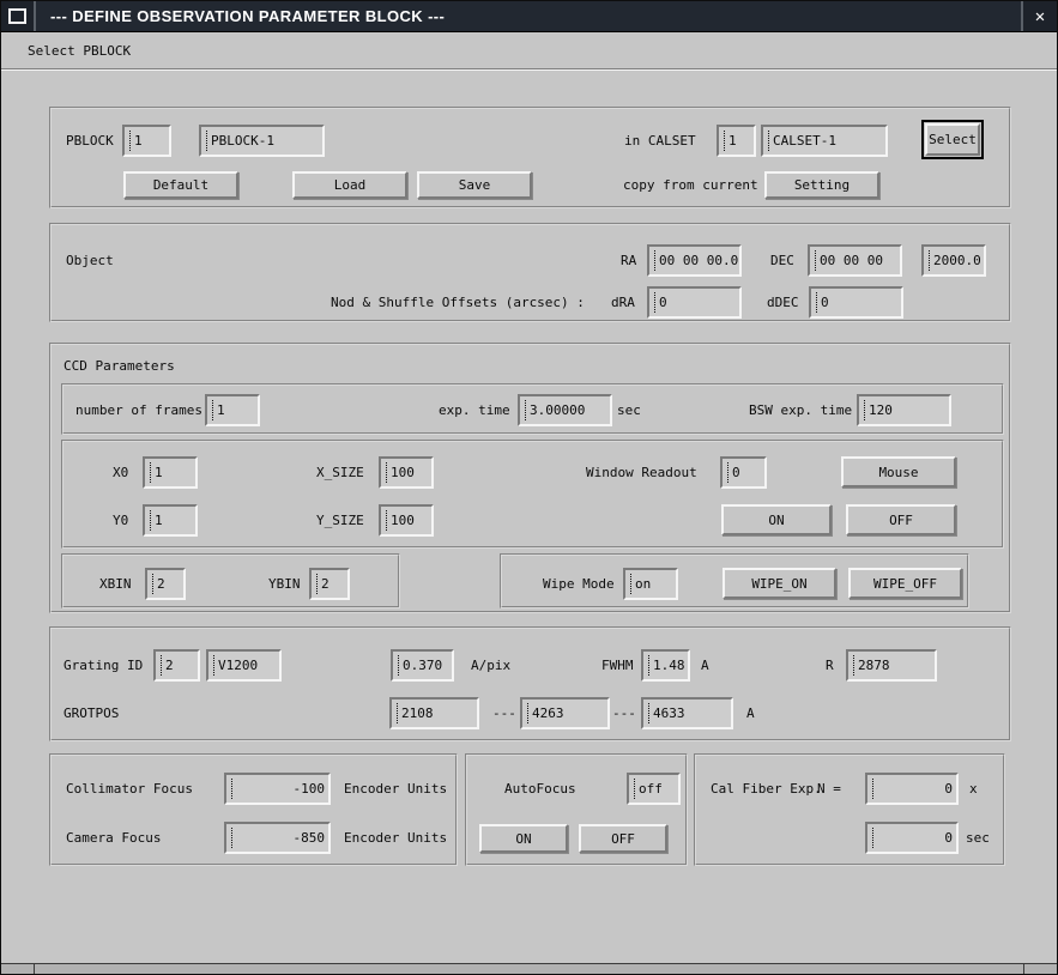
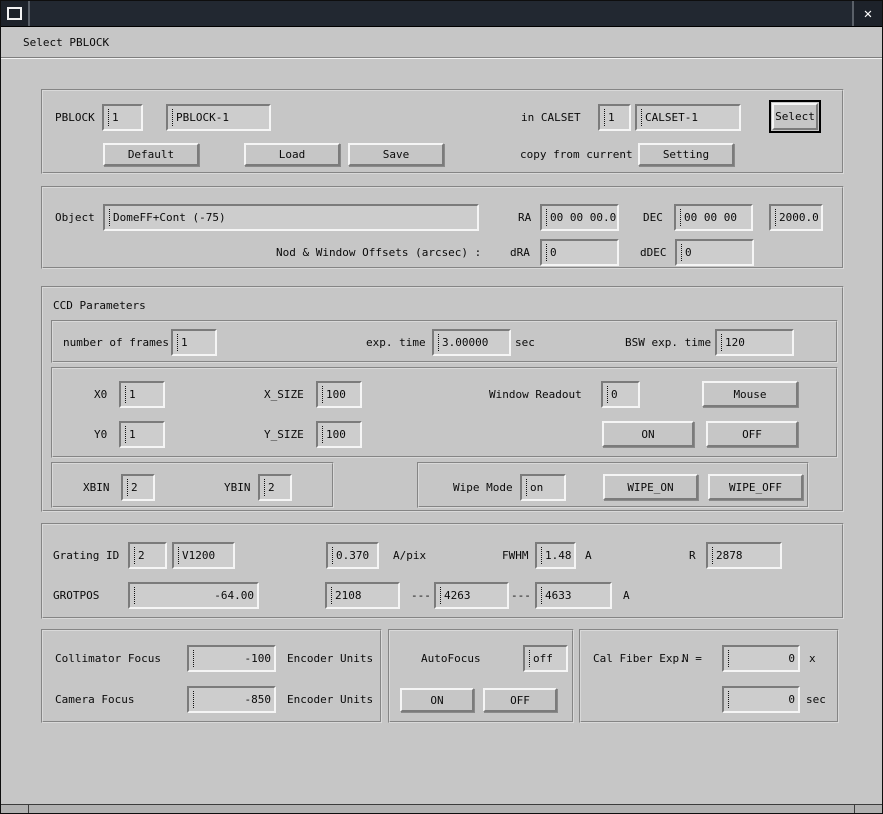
- --- DEFINE OBSERVATION PARAMETER BLOCK ---
  ✕
  Select PBLOCK
  PBLOCK
  1
  PBLOCK-1
  in CALSET
  1
  CALSET-1
  Select
  Default
  Load
  Save
  copy from current
  Setting
  Object
+ DomeFF+Cont (-75)
  RA
  00 00 00.0
  DEC
  00 00 00
  2000.0
- Nod & Shuffle Offsets (arcsec) :
+ Nod & Window Offsets (arcsec) :
  dRA
  0
  dDEC
  0
  CCD Parameters
  number of frames
  1
  exp. time
  3.00000
  sec
  BSW exp. time
  120
  X0
  1
  X_SIZE
  100
  Window Readout
  0
  Mouse
  Y0
  1
  Y_SIZE
  100
  ON
  OFF
  XBIN
  2
  YBIN
  2
  Wipe Mode
  on
  WIPE_ON
  WIPE_OFF
  Grating ID
  2
  V1200
  0.370
  A/pix
  FWHM
  1.48
  A
  R
  2878
  GROTPOS
+ -64.00
  2108
  ---
  4263
  ---
  4633
  A
  Collimator Focus
  -100
  Encoder Units
  Camera Focus
  -850
  Encoder Units
  AutoFocus
  off
  ON
  OFF
  Cal Fiber Exp.
  N =
  0
  x
  0
  sec
